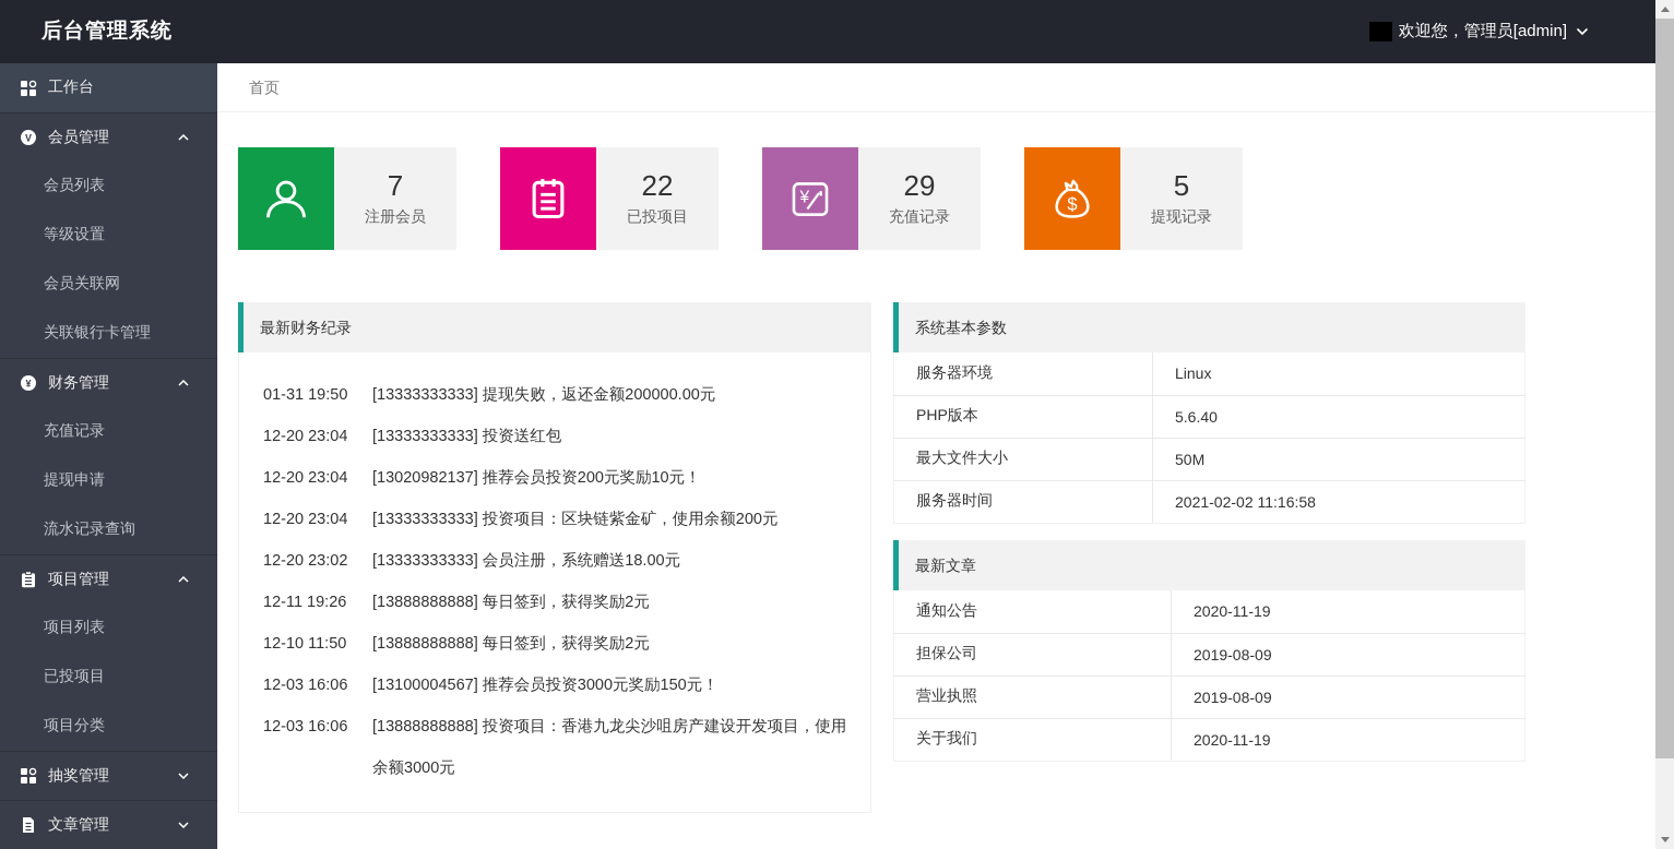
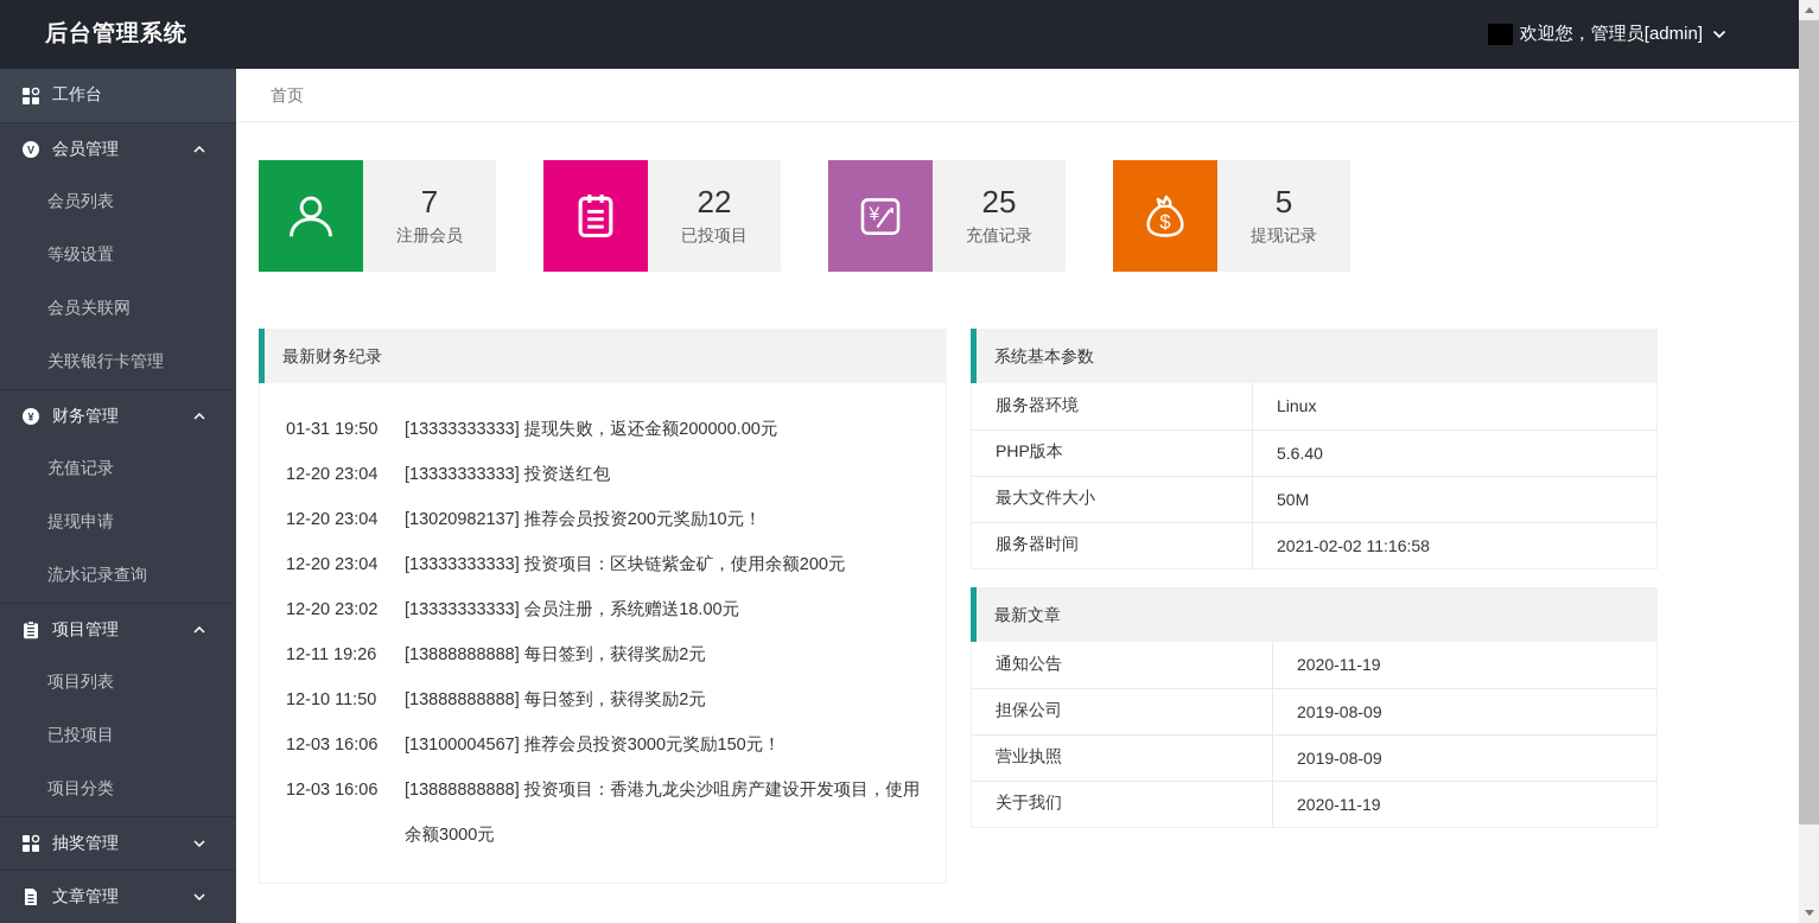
  后台管理系统
  欢迎您，管理员[admin]
  工作台
  V
  会员管理
  会员列表
  等级设置
  会员关联网
  关联银行卡管理
  ¥
  财务管理
  充值记录
  提现申请
  流水记录查询
  项目管理
  项目列表
  已投项目
  项目分类
  抽奖管理
  文章管理
  首页
  7
  注册会员
  22
  已投项目
  ¥
- 29
+ 25
  充值记录
  $
  5
  提现记录
  最新财务纪录
  01-31 19:50
  [13333333333] 提现失败，返还金额200000.00元
  12-20 23:04
  [13333333333] 投资送红包
  12-20 23:04
  [13020982137] 推荐会员投资200元奖励10元！
  12-20 23:04
  [13333333333] 投资项目：区块链紫金矿，使用余额200元
  12-20 23:02
  [13333333333] 会员注册，系统赠送18.00元
  12-11 19:26
  [13888888888] 每日签到，获得奖励2元
  12-10 11:50
  [13888888888] 每日签到，获得奖励2元
  12-03 16:06
  [13100004567] 推荐会员投资3000元奖励150元！
  12-03 16:06
  [13888888888] 投资项目：香港九龙尖沙咀房产建设开发项目，使用余额3000元
  系统基本参数
  服务器环境	Linux
  PHP版本	5.6.40
  最大文件大小	50M
  服务器时间	2021-02-02 11:16:58
  最新文章
  通知公告	2020-11-19
  担保公司	2019-08-09
  营业执照	2019-08-09
  关于我们	2020-11-19
